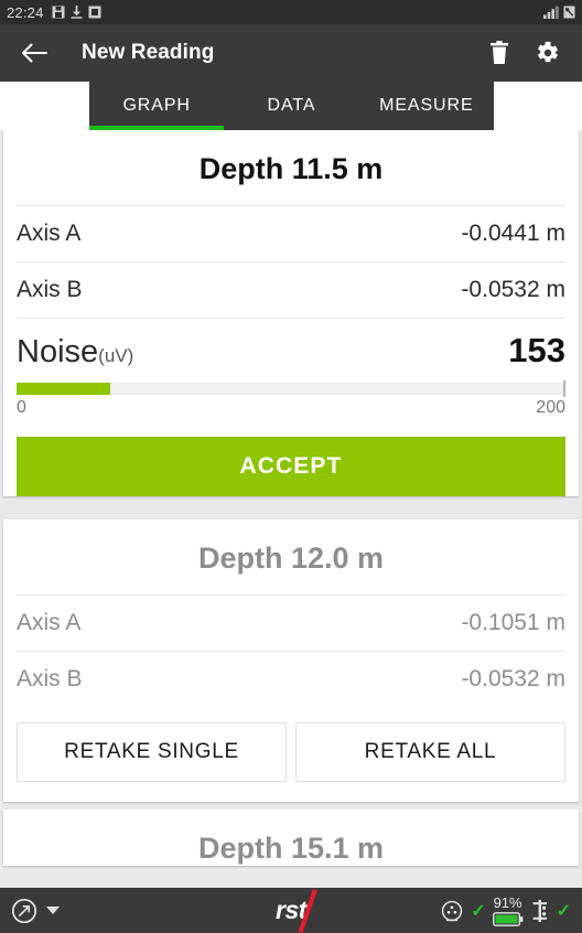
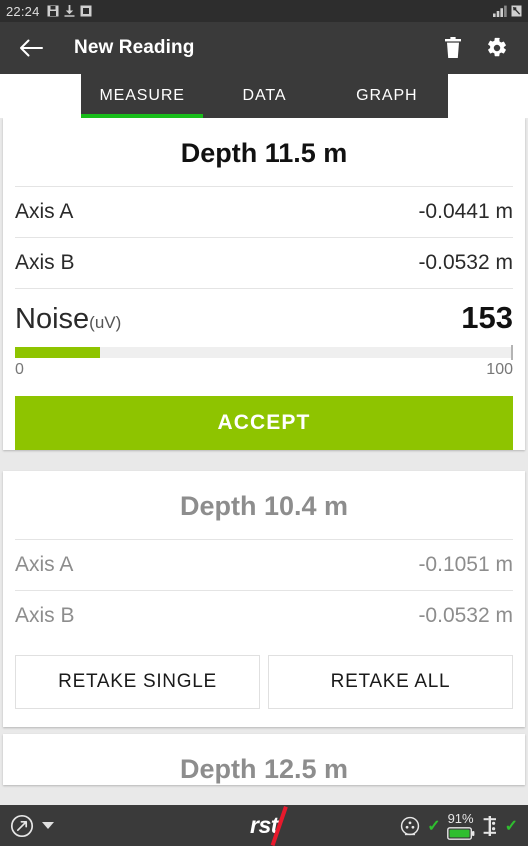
  22:24
  New Reading
- GRAPH
+ MEASURE
  DATA
- MEASURE
+ GRAPH
  Depth 11.5 m
  Axis A
  -0.0441 m
  Axis B
  -0.0532 m
  Noise(uV)
  153
  0
- 200
+ 100
  ACCEPT
- Depth 12.0 m
+ Depth 10.4 m
  Axis A
  -0.1051 m
  Axis B
  -0.0532 m
  RETAKE SINGLE
  RETAKE ALL
- Depth 15.1 m
+ Depth 12.5 m
  rst
  ✓
  91%
  ✓
